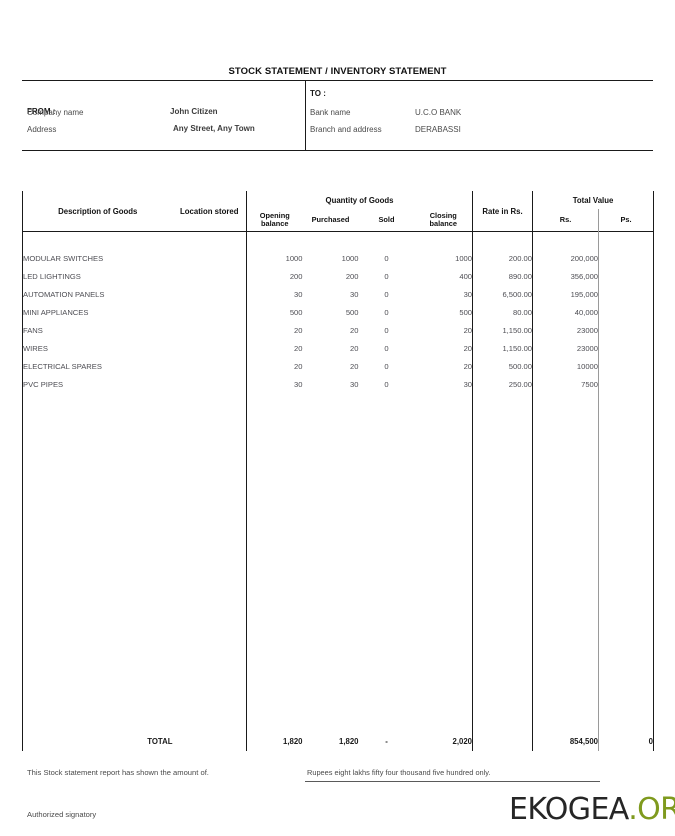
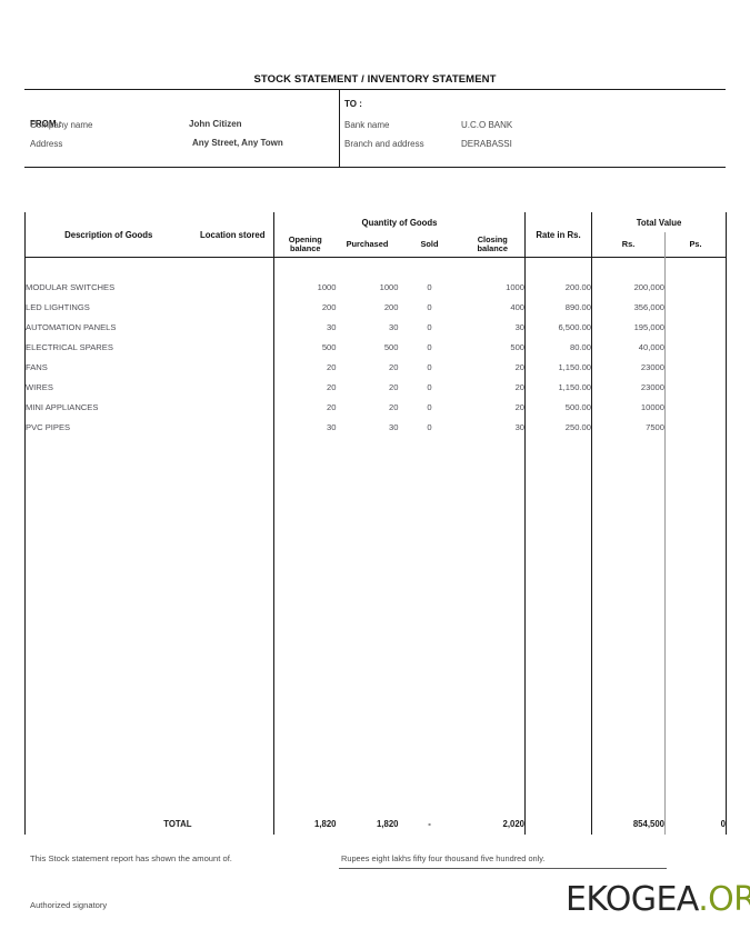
  STOCK STATEMENT / INVENTORY STATEMENT
  FROM :
  Company name
  John Citizen
  Address
  Any Street, Any Town
  TO :
  Bank name
  U.C.O BANK
  Branch and address
  DERABASSI
  Description of Goods	Location stored	Quantity of Goods	Rate in Rs.	Total Value
  Opening balance	Purchased	Sold	Closing balance	Rs.	Ps.
  MODULAR SWITCHES		1000	1000	0	1000	200.00	200,000
  LED LIGHTINGS		200	200	0	400	890.00	356,000
  AUTOMATION PANELS		30	30	0	30	6,500.00	195,000
- MINI APPLIANCES		500	500	0	500	80.00	40,000
+ ELECTRICAL SPARES		500	500	0	500	80.00	40,000
  FANS		20	20	0	20	1,150.00	23000
  WIRES		20	20	0	20	1,150.00	23000
- ELECTRICAL SPARES		20	20	0	20	500.00	10000
+ MINI APPLIANCES		20	20	0	20	500.00	10000
  PVC PIPES		30	30	0	30	250.00	7500
  TOTAL		1,820	1,820	-	2,020		854,500	0
  This Stock statement report has shown the amount of.
  Rupees eight lakhs fifty four thousand five hundred only.
  Authorized signatory
  EKOGEA.OR
